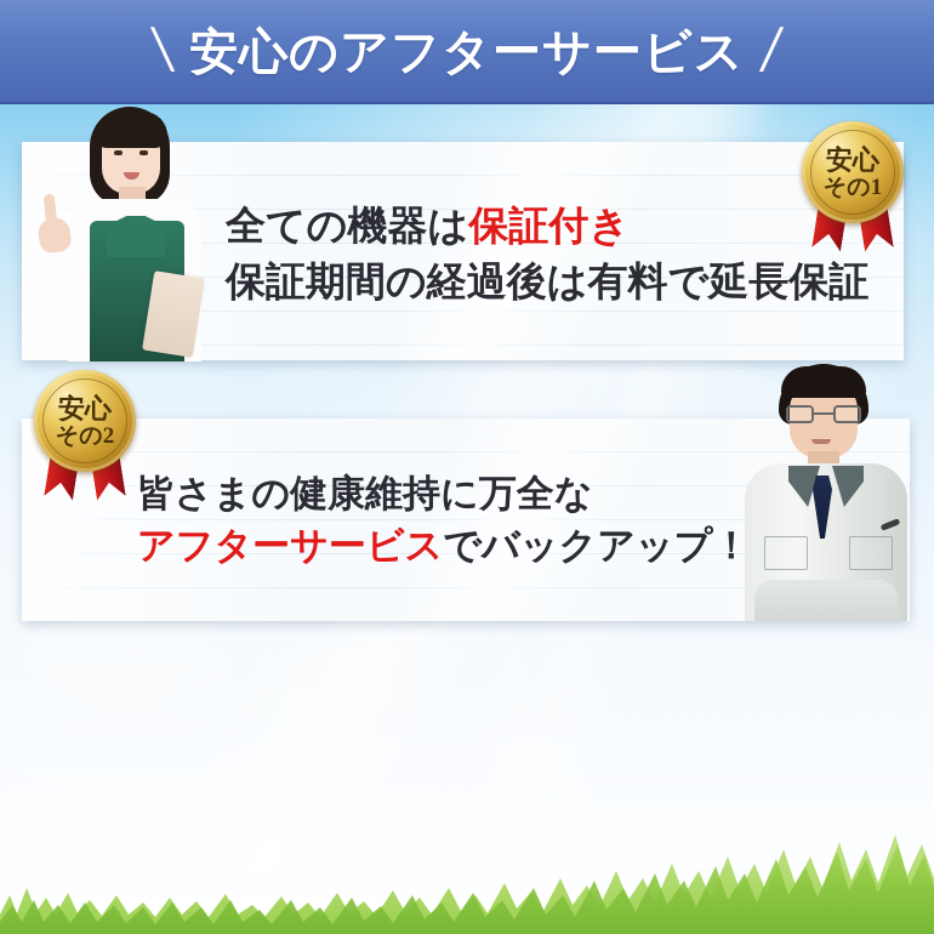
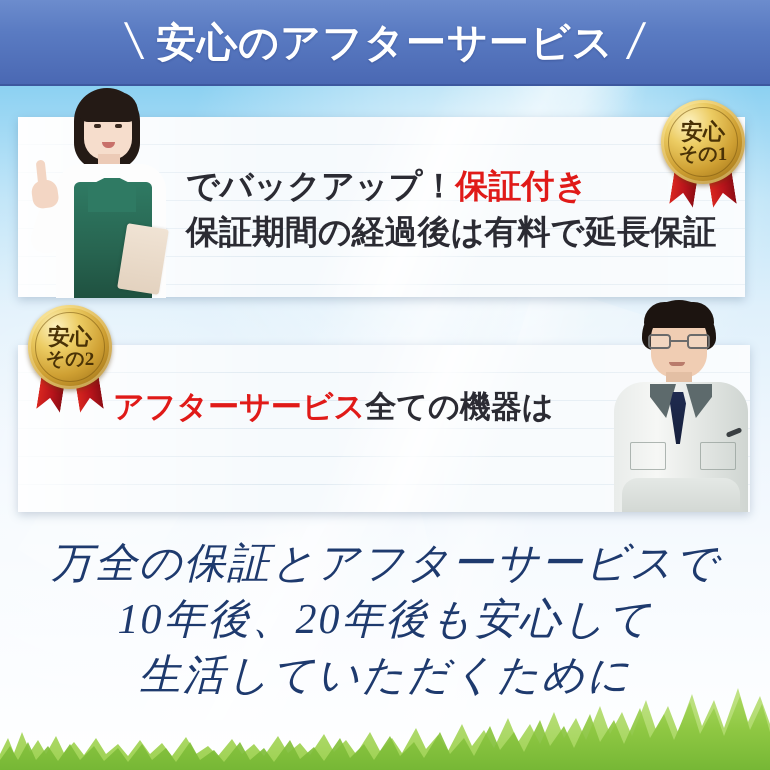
  安心のアフターサービス
- 全ての機器は保証付き
+ でバックアップ！保証付き
  保証期間の経過後は有料で延長保証
  安心
  その1
- 皆さまの健康維持に万全な
- アフターサービスでバックアップ！
+ アフターサービス全ての機器は
  安心
  その2
+ 万全の保証とアフターサービスで
+ 10年後、20年後も安心して
+ 生活していただくために
